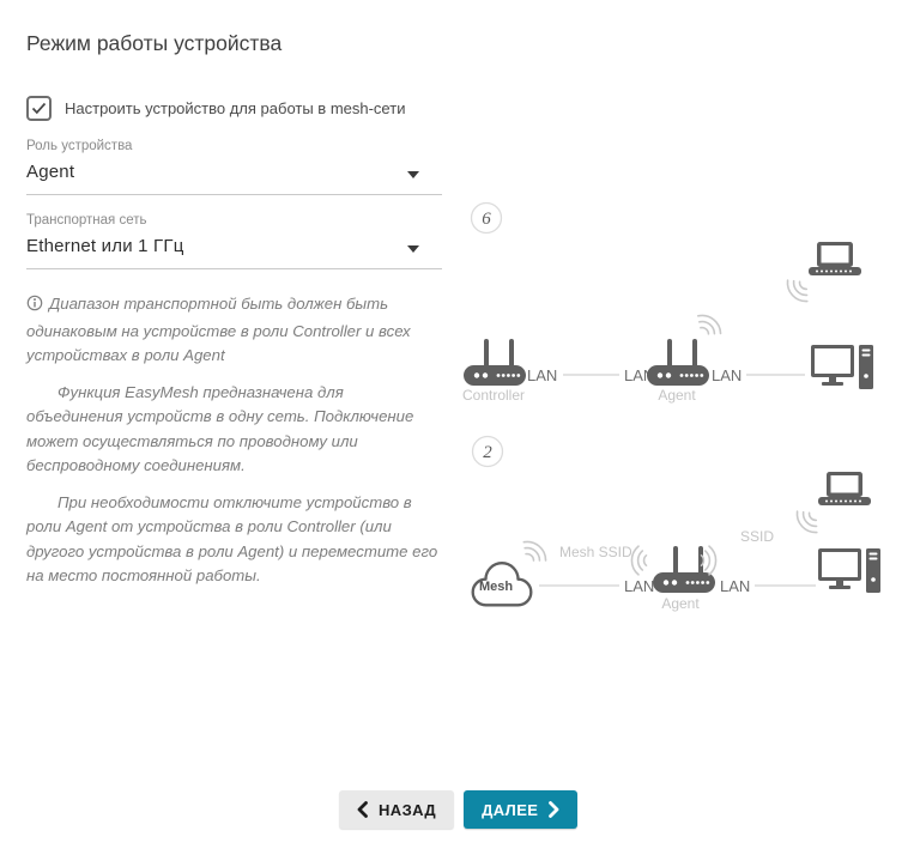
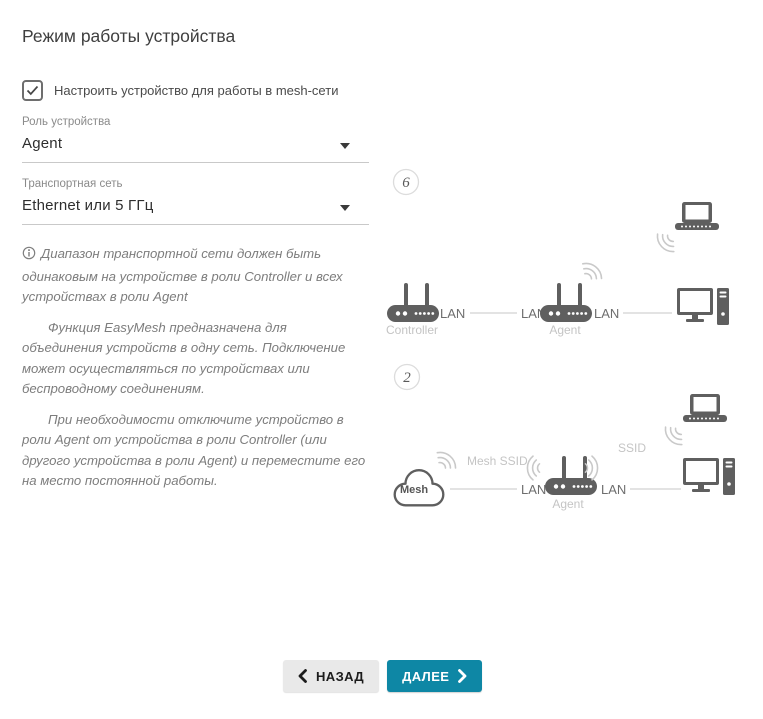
  Режим работы устройства
  Настроить устройство для работы в mesh-сети
  Роль устройства
  Agent
  Транспортная сеть
- Ethernet или 1 ГГц
+ Ethernet или 5 ГГц
- Диапазон транспортной быть должен быть одинаковым на устройстве в роли Controller и всех устройствах в роли Agent
+ Диапазон транспортной сети должен быть одинаковым на устройстве в роли Controller и всех устройствах в роли Agent
- Функция EasyMesh предназначена для объединения устройств в одну сеть. Подключение может осуществляться по проводному или беспроводному соединениям.
+ Функция EasyMesh предназначена для объединения устройств в одну сеть. Подключение может осуществляться по устройствах или беспроводному соединениям.
  При необходимости отключите устройство в роли Agent от устройства в роли Controller (или другого устройства в роли Agent) и переместите его на место постоянной работы.
  6
  Controller
  LAN
  Agent
  LAN
  2
  Mesh
  Mesh SSID
  LAN
  Agent
  LAN
  SSID
  НАЗАД
  ДАЛЕЕ
